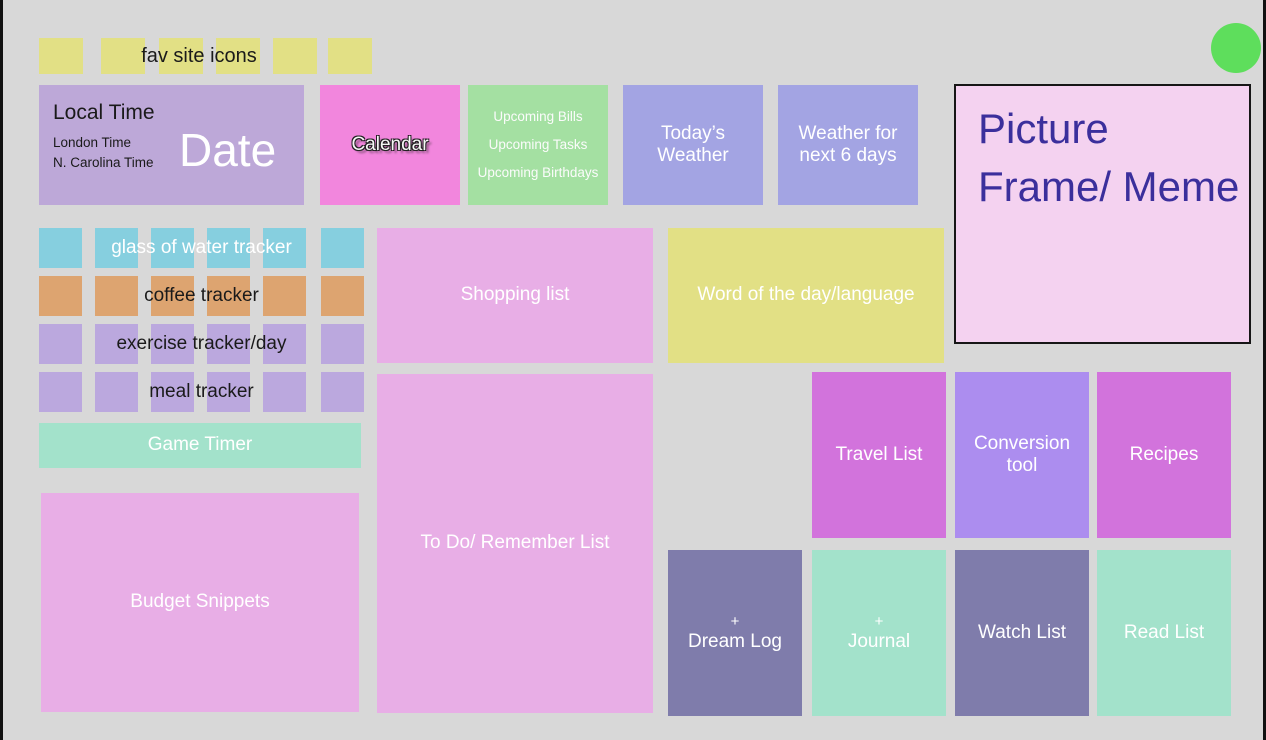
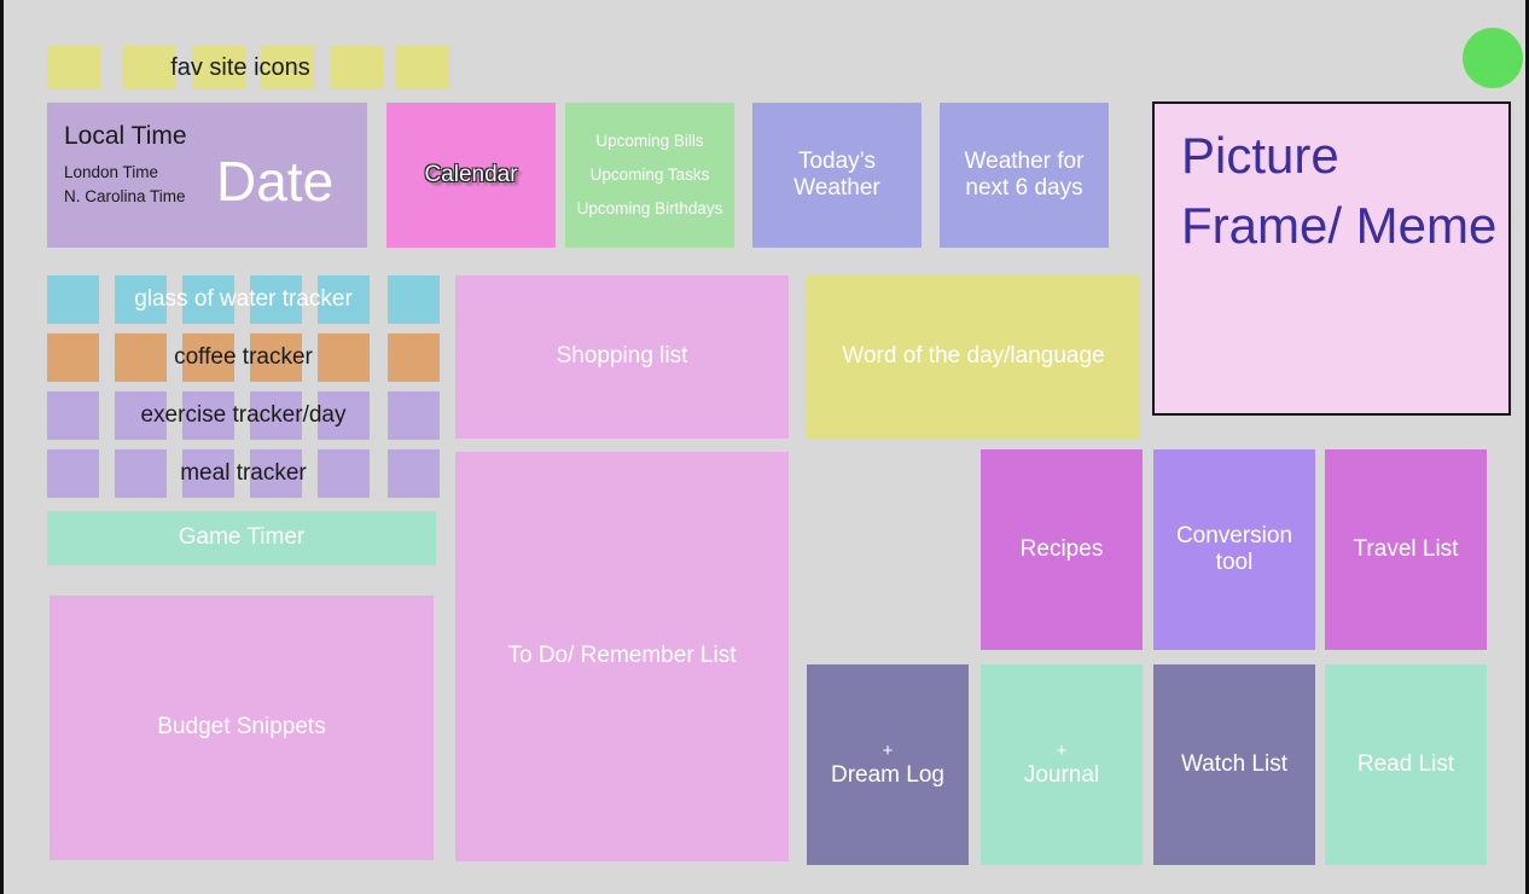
  fav site icons
  Local Time
  London Time
  N. Carolina Time
  Date
  Calendar
  Upcoming Bills
  Upcoming Tasks
  Upcoming Birthdays
  Today’s Weather
  Weather for next 6 days
  Picture Frame/ Meme
  glass of water tracker
  coffee tracker
  exercise tracker/day
  meal tracker
  Game Timer
  Budget Snippets
  Shopping list
  To Do/ Remember List
  Word of the day/language
- Travel List
+ Recipes
  Conversion tool
- Recipes
+ Travel List
  +
  Dream Log
  +
  Journal
  Watch List
  Read List
